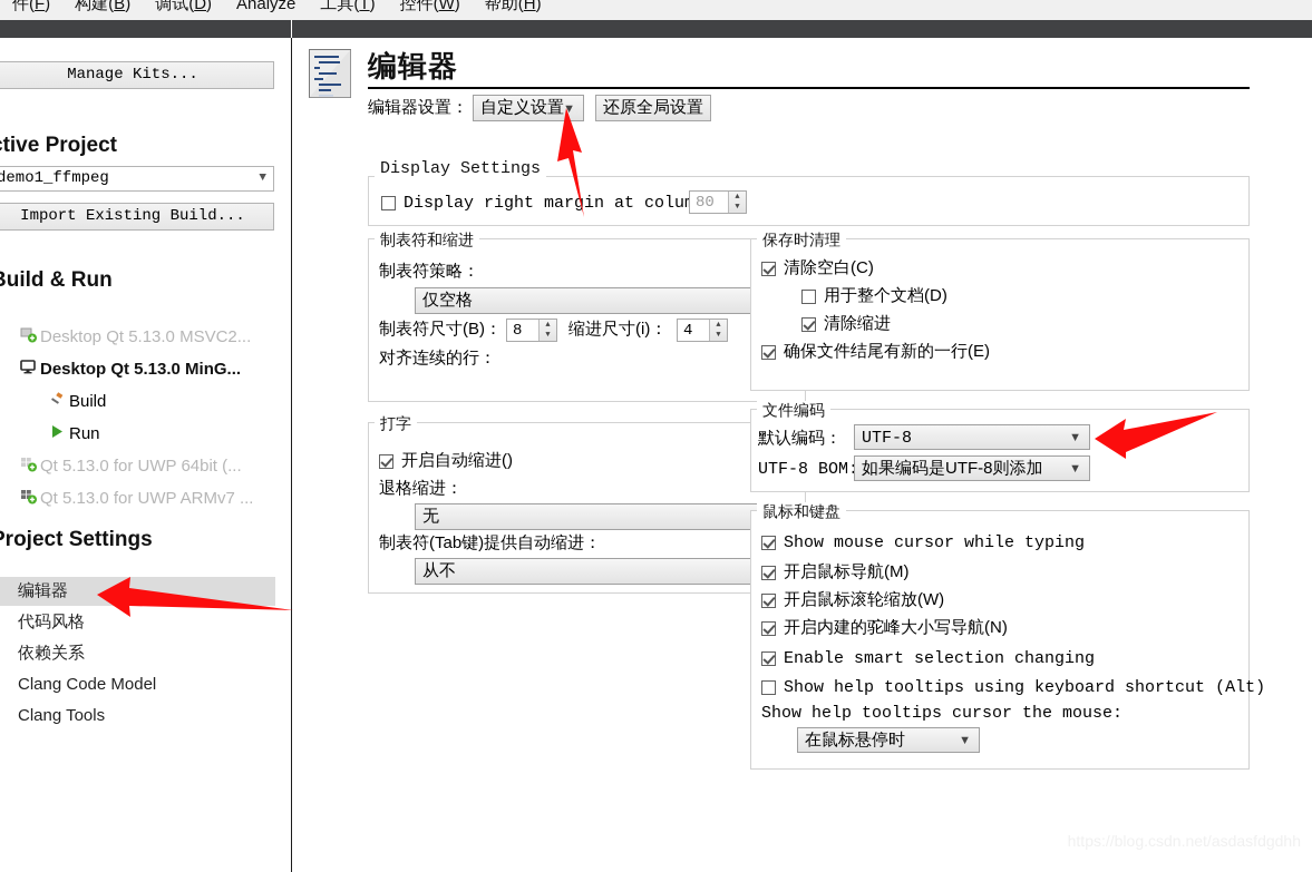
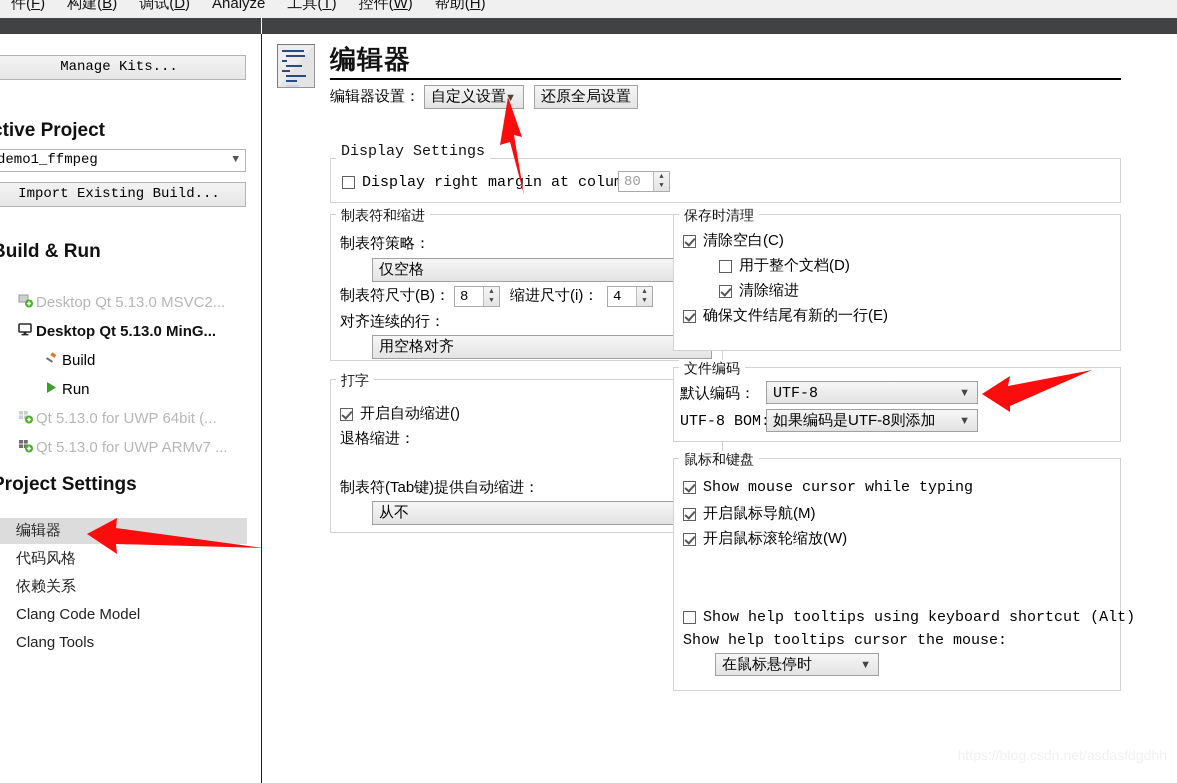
  件(F)
  构建(B)
  调试(D)
  Analyze
  工具(T)
  控件(W)
  帮助(H)
  Manage Kits...
  tive Project
  demo1_ffmpeg
  ▼
  Import Existing Build...
  uild & Run
  Desktop Qt 5.13.0 MSVC2...
  Desktop Qt 5.13.0 MinG...
  Build
  Run
  Qt 5.13.0 for UWP 64bit (...
  Qt 5.13.0 for UWP ARMv7 ...
  roject Settings
  编辑器
  代码风格
  依赖关系
  Clang Code Model
  Clang Tools
  编辑器
  编辑器设置：
  自定义设置
  ▼
  还原全局设置
  Display Settings
  Display right margin at colu
  80
  ▲
  ▼
  制表符和缩进
  制表符策略：
  仅空格
  制表符尺寸(B)：
  8
  ▲
  ▼
  缩进尺寸(i)：
  4
  ▲
  ▼
  对齐连续的行：
+ 用空格对齐
  打字
  开启自动缩进()
  退格缩进：
- 无
  制表符(Tab键)提供自动缩进：
  从不
  保存时清理
  清除空白(C)
  用于整个文档(D)
  清除缩进
  确保文件结尾有新的一行(E)
  文件编码
  默认编码：
  UTF-8
  ▼
  UTF-8 BOM
  如果编码是UTF-8则添加
  ▼
  鼠标和键盘
  Show mouse cursor while typing
  开启鼠标导航(M)
  开启鼠标滚轮缩放(W)
- 开启内建的驼峰大小写导航(N)
- Enable smart selection changing
  Show help tooltips using keyboard shortcut (Alt)
  Show help tooltips cursor the mouse:
  在鼠标悬停时
  ▼
